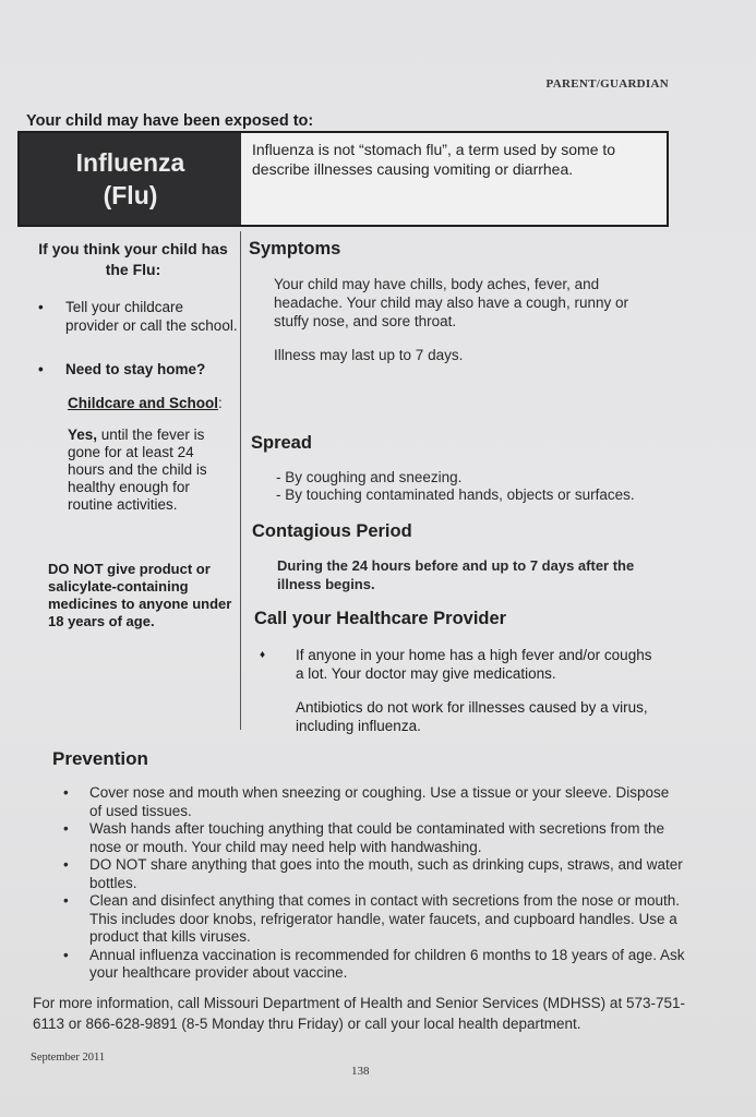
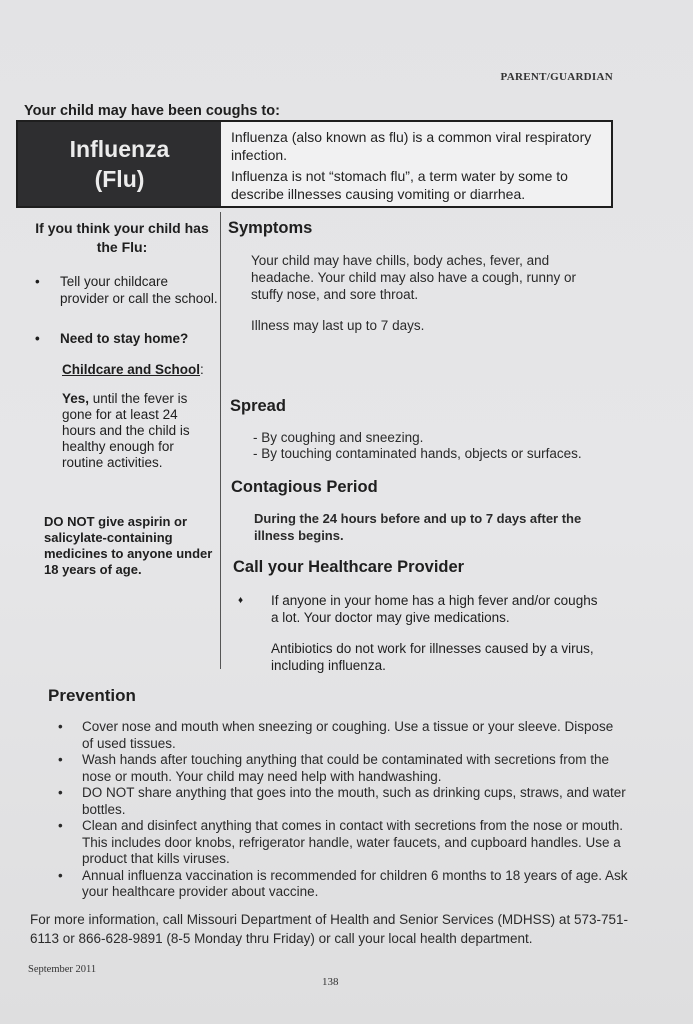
  PARENT/GUARDIAN
- Your child may have been exposed to:
+ Your child may have been coughs to:
  Influenza
  (Flu)
+ Influenza (also known as flu) is a common viral respiratory infection.
- Influenza is not “stomach flu”, a term used by some to describe illnesses causing vomiting or diarrhea.
+ Influenza is not “stomach flu”, a term water by some to describe illnesses causing vomiting or diarrhea.
  If you think your child has the Flu:
  •
  Tell your childcare provider or call the school.
  •
  Need to stay home?
  Childcare and School:
  Yes, until the fever is gone for at least 24 hours and the child is healthy enough for routine activities.
- DO NOT give product or salicylate-containing medicines to anyone under 18 years of age.
+ DO NOT give aspirin or salicylate-containing medicines to anyone under 18 years of age.
  Symptoms
  Your child may have chills, body aches, fever, and headache. Your child may also have a cough, runny or stuffy nose, and sore throat.
  Illness may last up to 7 days.
  Spread
  - By coughing and sneezing.
  - By touching contaminated hands, objects or surfaces.
  Contagious Period
  During the 24 hours before and up to 7 days after the illness begins.
  Call your Healthcare Provider
  ♦
  If anyone in your home has a high fever and/or coughs a lot. Your doctor may give medications.
  Antibiotics do not work for illnesses caused by a virus, including influenza.
  Prevention
  •
  Cover nose and mouth when sneezing or coughing. Use a tissue or your sleeve. Dispose of used tissues.
  •
  Wash hands after touching anything that could be contaminated with secretions from the nose or mouth. Your child may need help with handwashing.
  •
  DO NOT share anything that goes into the mouth, such as drinking cups, straws, and water bottles.
  •
  Clean and disinfect anything that comes in contact with secretions from the nose or mouth. This includes door knobs, refrigerator handle, water faucets, and cupboard handles. Use a product that kills viruses.
  •
  Annual influenza vaccination is recommended for children 6 months to 18 years of age. Ask your healthcare provider about vaccine.
  For more information, call Missouri Department of Health and Senior Services (MDHSS) at 573-751-6113 or 866-628-9891 (8-5 Monday thru Friday) or call your local health department.
  September 2011
  138
